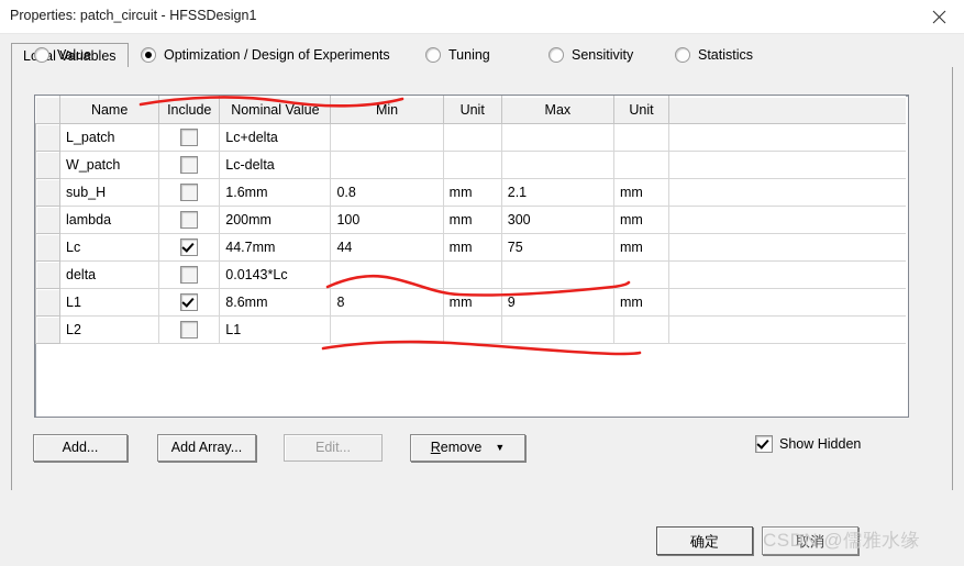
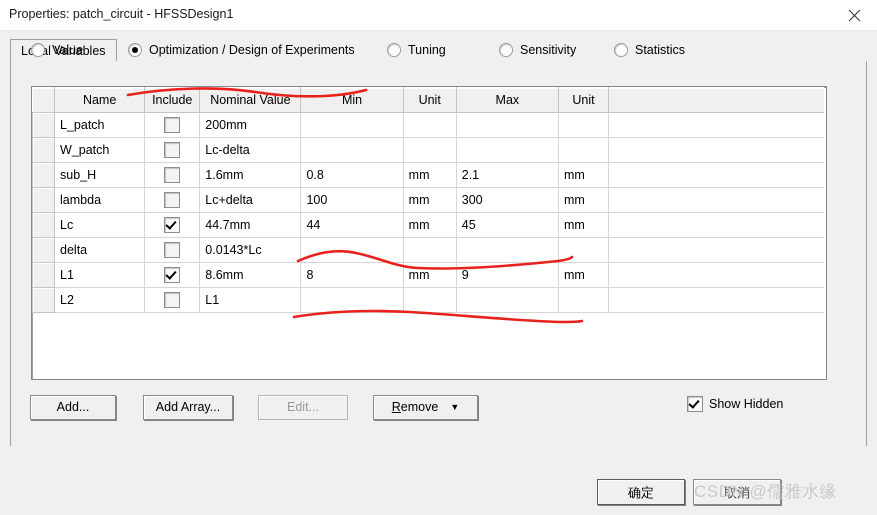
  Properties: patch_circuit - HFSSDesign1
  Ll Variables
  Value
  Optimization / Design of Experiments
  Tuning
  Sensitivity
  Statistics
  	Name	Include	Nominal Value	Min	Unit	Max	Unit
- 	L_patch		Lc+delta
+ 	L_patch		200mm
  	W_patch		Lc-delta
  	sub_H		1.6mm	0.8	mm	2.1	mm
- 	lambda		200mm	100	mm	300	mm
+ 	lambda		Lc+delta	100	mm	300	mm
- 	Lc		44.7mm	44	mm	75	mm
+ 	Lc		44.7mm	44	mm	45	mm
  	delta		0.0143*Lc
  	L1		8.6mm	8	mm	9	mm
  	L2		L1
  Add...
  Add Array...
  Edit...
  Remove ▼
  Show Hidden
  确定
  取消
  CSDN @儒雅水缘
